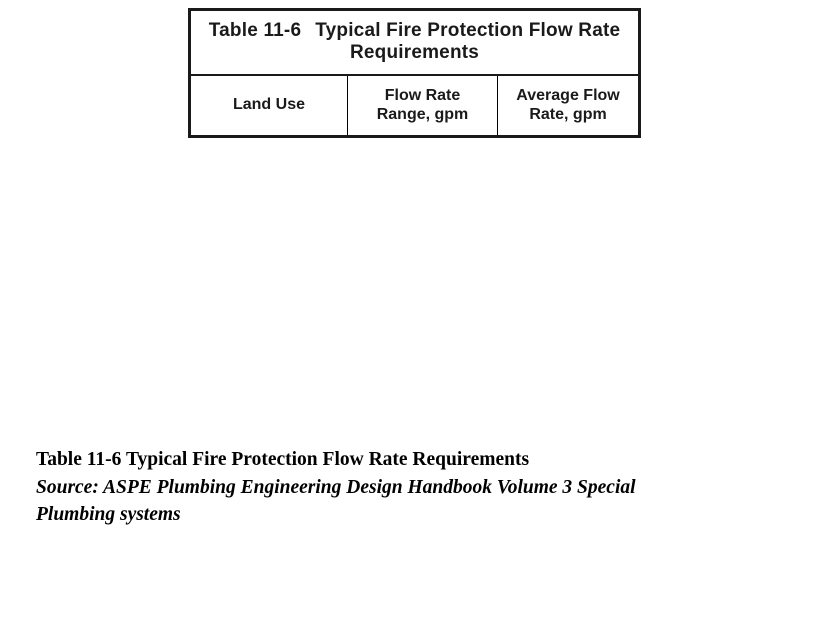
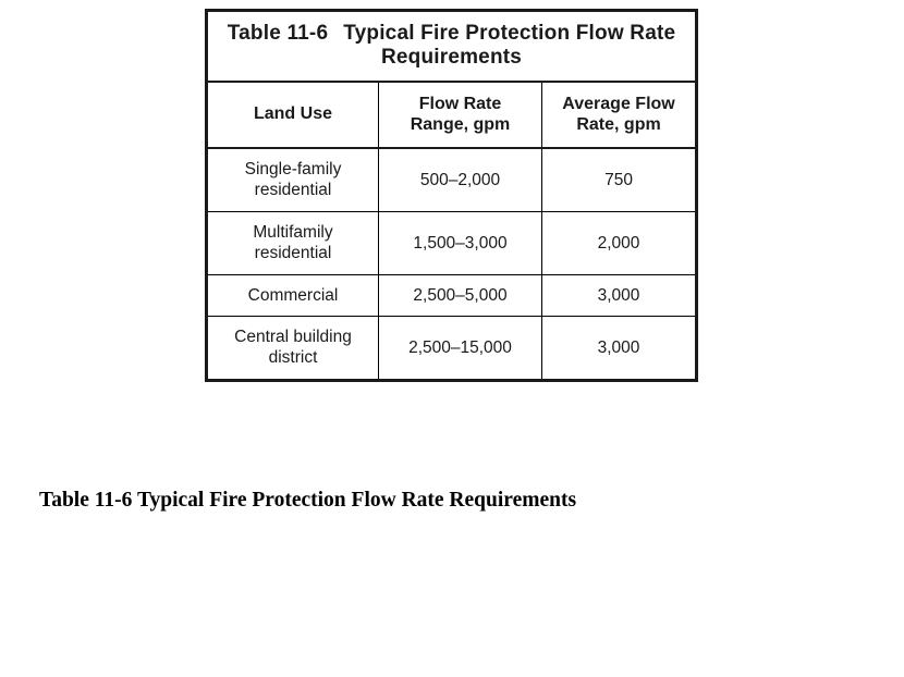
  Table 11-6 Typical Fire Protection Flow Rate Requirements
  Land Use	Flow Rate Range, gpm	Average Flow Rate, gpm
+ Single-family residential	500–2,000	750
+ Multifamily residential	1,500–3,000	2,000
+ Commercial	2,500–5,000	3,000
+ Central building district	2,500–15,000	3,000
  Table 11-6 Typical Fire Protection Flow Rate Requirements
- Source: ASPE Plumbing Engineering Design Handbook Volume 3 Special Plumbing systems
